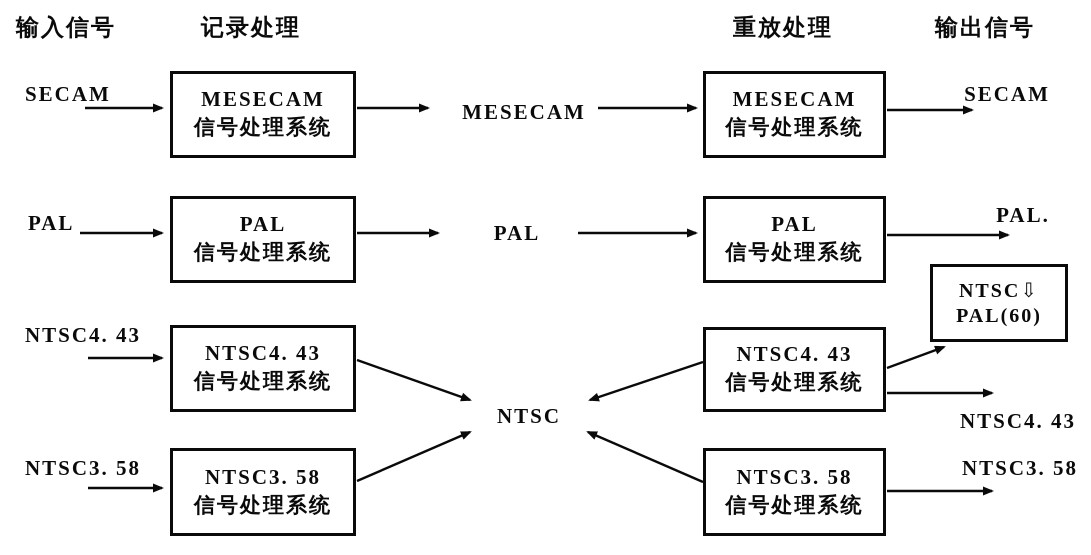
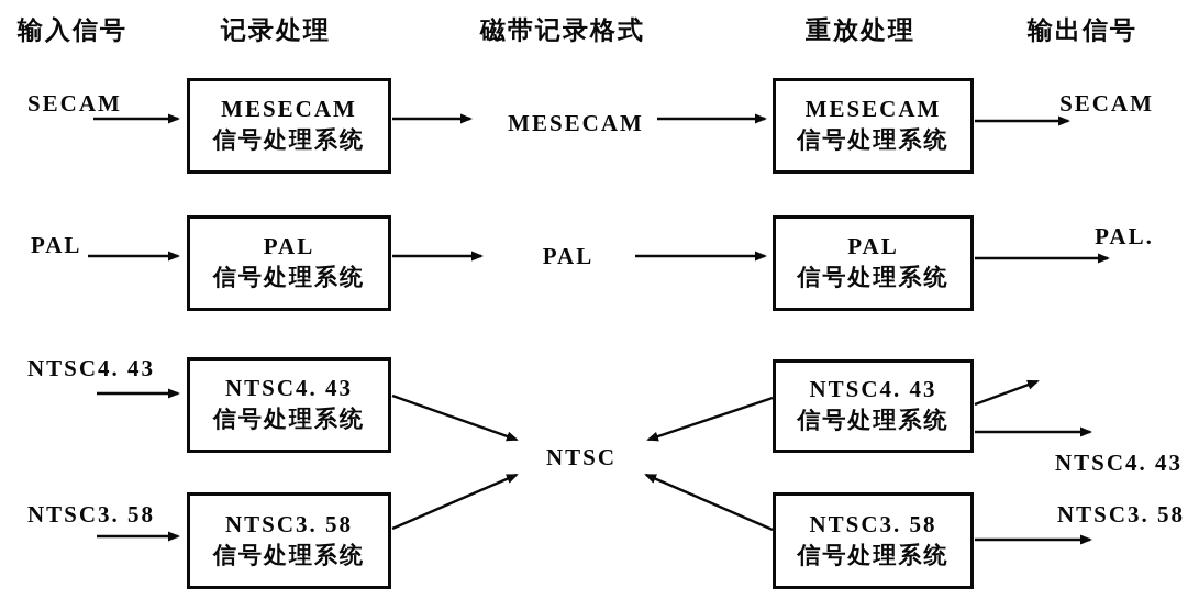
  输入信号
  记录处理
+ 磁带记录格式
  重放处理
  输出信号
  SECAM
  MESECAM
  信号处理系统
  MESECAM
  MESECAM
  信号处理系统
  SECAM
  PAL
  PAL
  信号处理系统
  PAL
  PAL
  信号处理系统
  PAL.
- NTSC⇩
- PAL(60)
  NTSC4. 43
  NTSC4. 43
  信号处理系统
  NTSC4. 43
  信号处理系统
  NTSC4. 43
  NTSC
  NTSC3. 58
  NTSC3. 58
  信号处理系统
  NTSC3. 58
  信号处理系统
  NTSC3. 58
